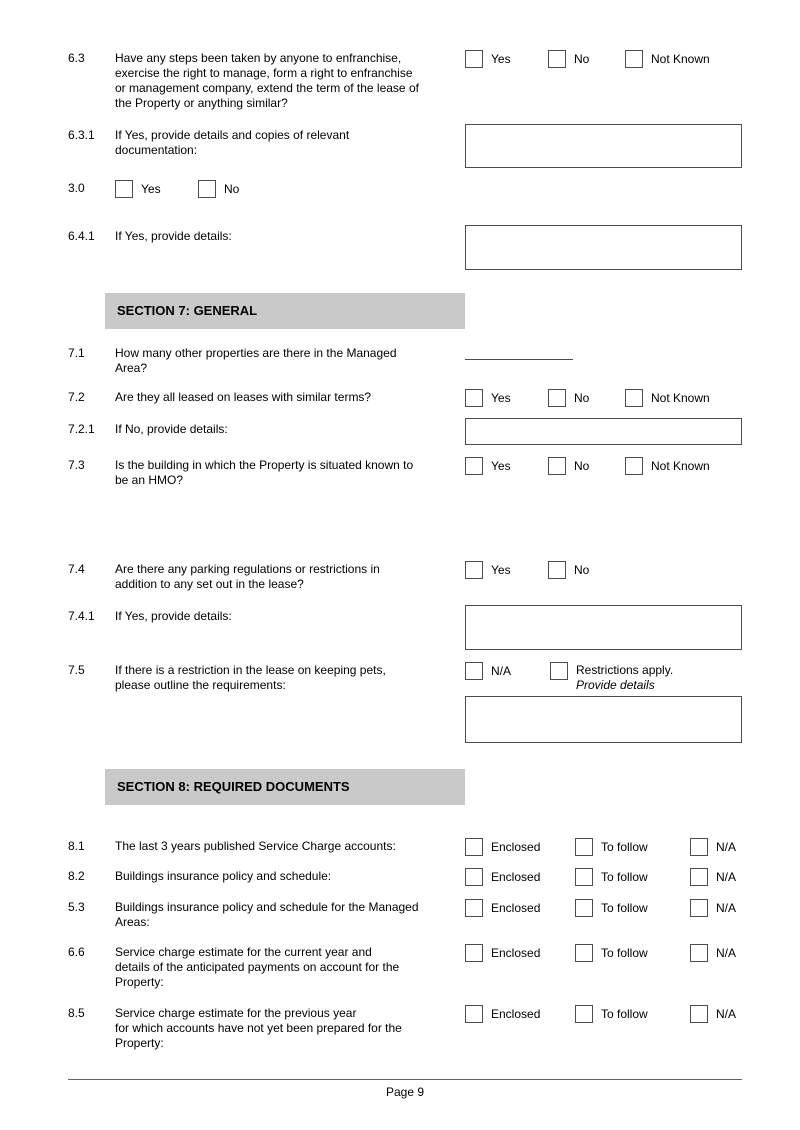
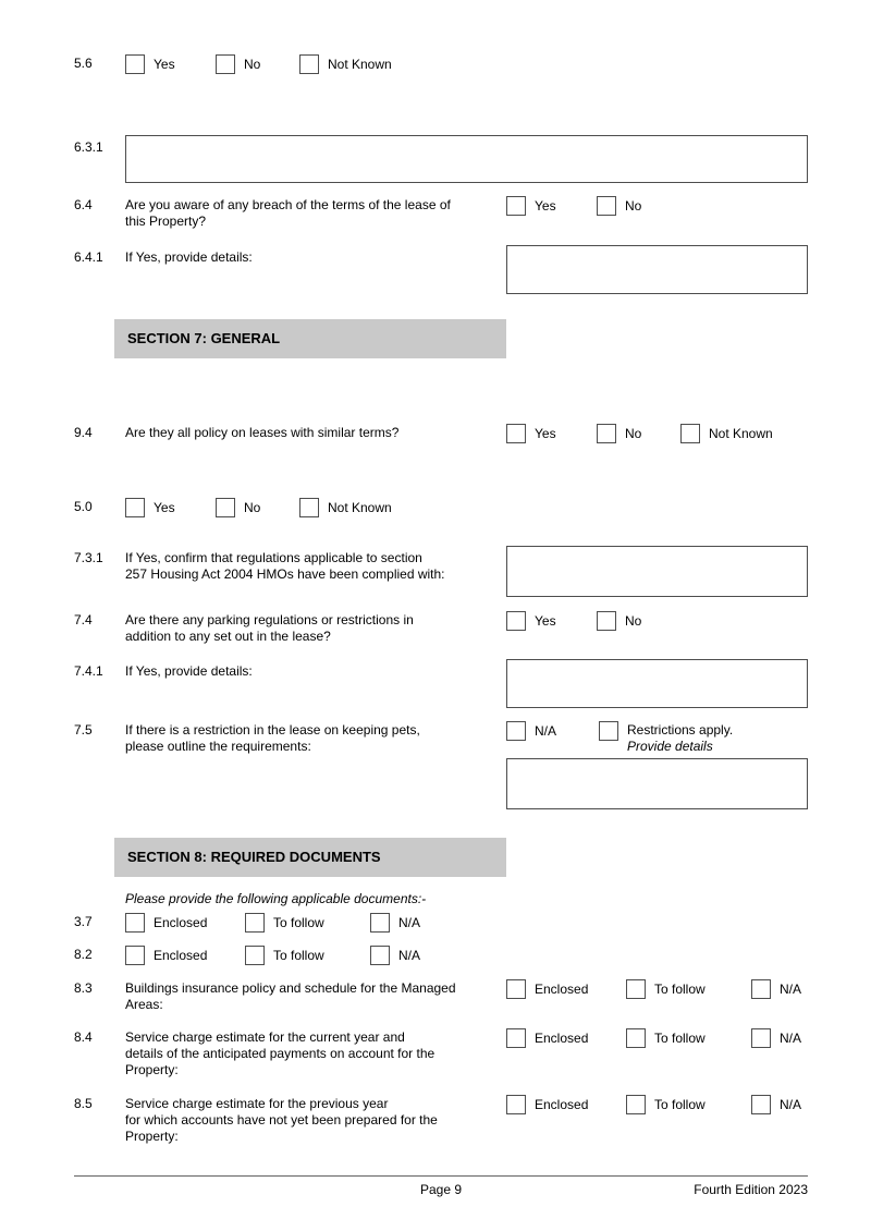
- 6.3
+ 5.6
- Have any steps been taken by anyone to enfranchise,
- exercise the right to manage, form a right to enfranchise
- or management company, extend the term of the lease of
- the Property or anything similar?
  Yes
  No
  Not Known
  6.3.1
- If Yes, provide details and copies of relevant
- documentation:
- 3.0
+ 6.4
+ Are you aware of any breach of the terms of the lease of
+ this Property?
  Yes
  No
  6.4.1
  If Yes, provide details:
  SECTION 7: GENERAL
- 7.1
- How many other properties are there in the Managed
- Area?
- 7.2
+ 9.4
- Are they all leased on leases with similar terms?
+ Are they all policy on leases with similar terms?
  Yes
  No
  Not Known
- 7.2.1
- If No, provide details:
- 7.3
+ 5.0
- Is the building in which the Property is situated known to
- be an HMO?
  Yes
  No
  Not Known
+ 7.3.1
+ If Yes, confirm that regulations applicable to section
+ 257 Housing Act 2004 HMOs have been complied with:
  7.4
  Are there any parking regulations or restrictions in
  addition to any set out in the lease?
  Yes
  No
  7.4.1
  If Yes, provide details:
  7.5
  If there is a restriction in the lease on keeping pets,
  please outline the requirements:
  N/A
  Restrictions apply.
  Provide details
  SECTION 8: REQUIRED DOCUMENTS
+ Please provide the following applicable documents:-
- 8.1
+ 3.7
- The last 3 years published Service Charge accounts:
  Enclosed
  To follow
  N/A
  8.2
- Buildings insurance policy and schedule:
  Enclosed
  To follow
  N/A
- 5.3
+ 8.3
  Buildings insurance policy and schedule for the Managed
  Areas:
  Enclosed
  To follow
  N/A
- 6.6
+ 8.4
  Service charge estimate for the current year and
  details of the anticipated payments on account for the
  Property:
  Enclosed
  To follow
  N/A
  8.5
  Service charge estimate for the previous year
  for which accounts have not yet been prepared for the
  Property:
  Enclosed
  To follow
  N/A
  Page 9
+ Fourth Edition 2023
